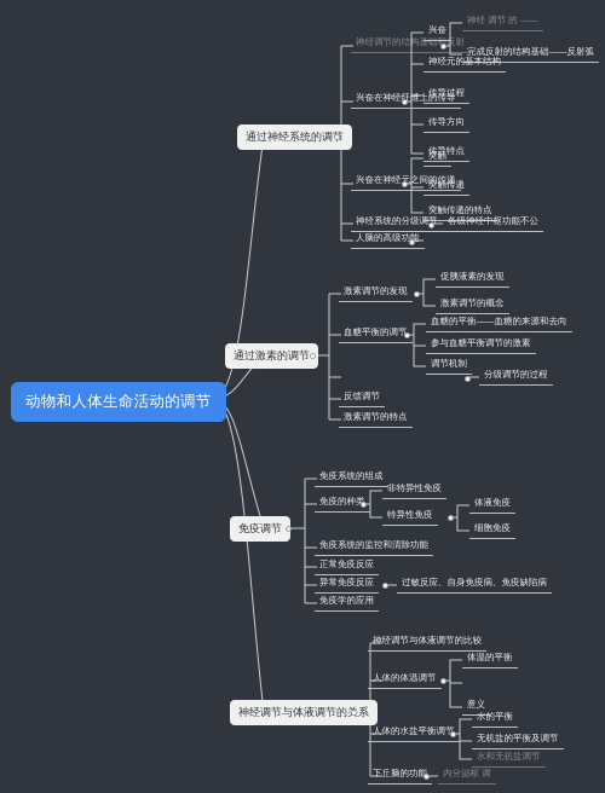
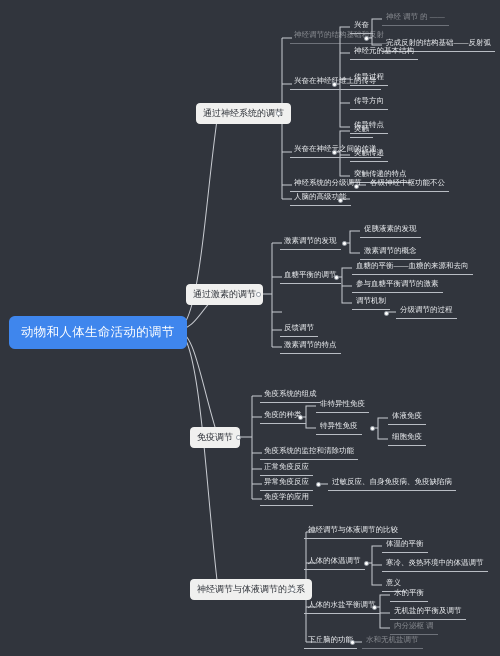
  动物和人体生命活动的调节
  通过神经系统的调
  神经调节的结构基础和反射
  神经 调节 的 ——
  完成反射的结构基础——反射弧
  兴奋在神经纤维上的传导
  兴奋
  神经元的基本结构
  传导过程
  传导方向
  传导特点
  兴奋在神经元之间的传递
  突触
  突触传递
  突触传递的特点
  神经系统的分级调节
  各级神经中枢功能不公
  人脑的高级功能
  通过激素的调节
  激素调节的发现
  促胰液素的发现
  激素调节的概念
  血糖平衡的调节
  血糖的平衡——血糖的来源和去向
  参与血糖平衡调节的激素
  调节机制
  分级调节的过程
  反馈调节
  激素调节的特点
  免疫调节
  免疫系统的组成
  免疫的种类
  非特异性免疫
  特异性免疫
  体液免疫
  细胞免疫
  免疫系统的监控和清除功能
  正常免疫反应
  异常免疫反应
  过敏反应、自身免疫病、免疫缺陷病
  免疫学的应用
  神经调节与体液调节的系
  神经调节与体液调节的比较
  人体的体温调节
  体温的平衡
+ 寒冷、炎热环境中的体温调节
  意义
  人体的水盐平衡调节
  水的平衡
  无机盐的平衡及调节
- 水和无机盐调节
+ 内分泌枢 调
  下丘脑的功能
- 内分泌枢 调
+ 水和无机盐调节
